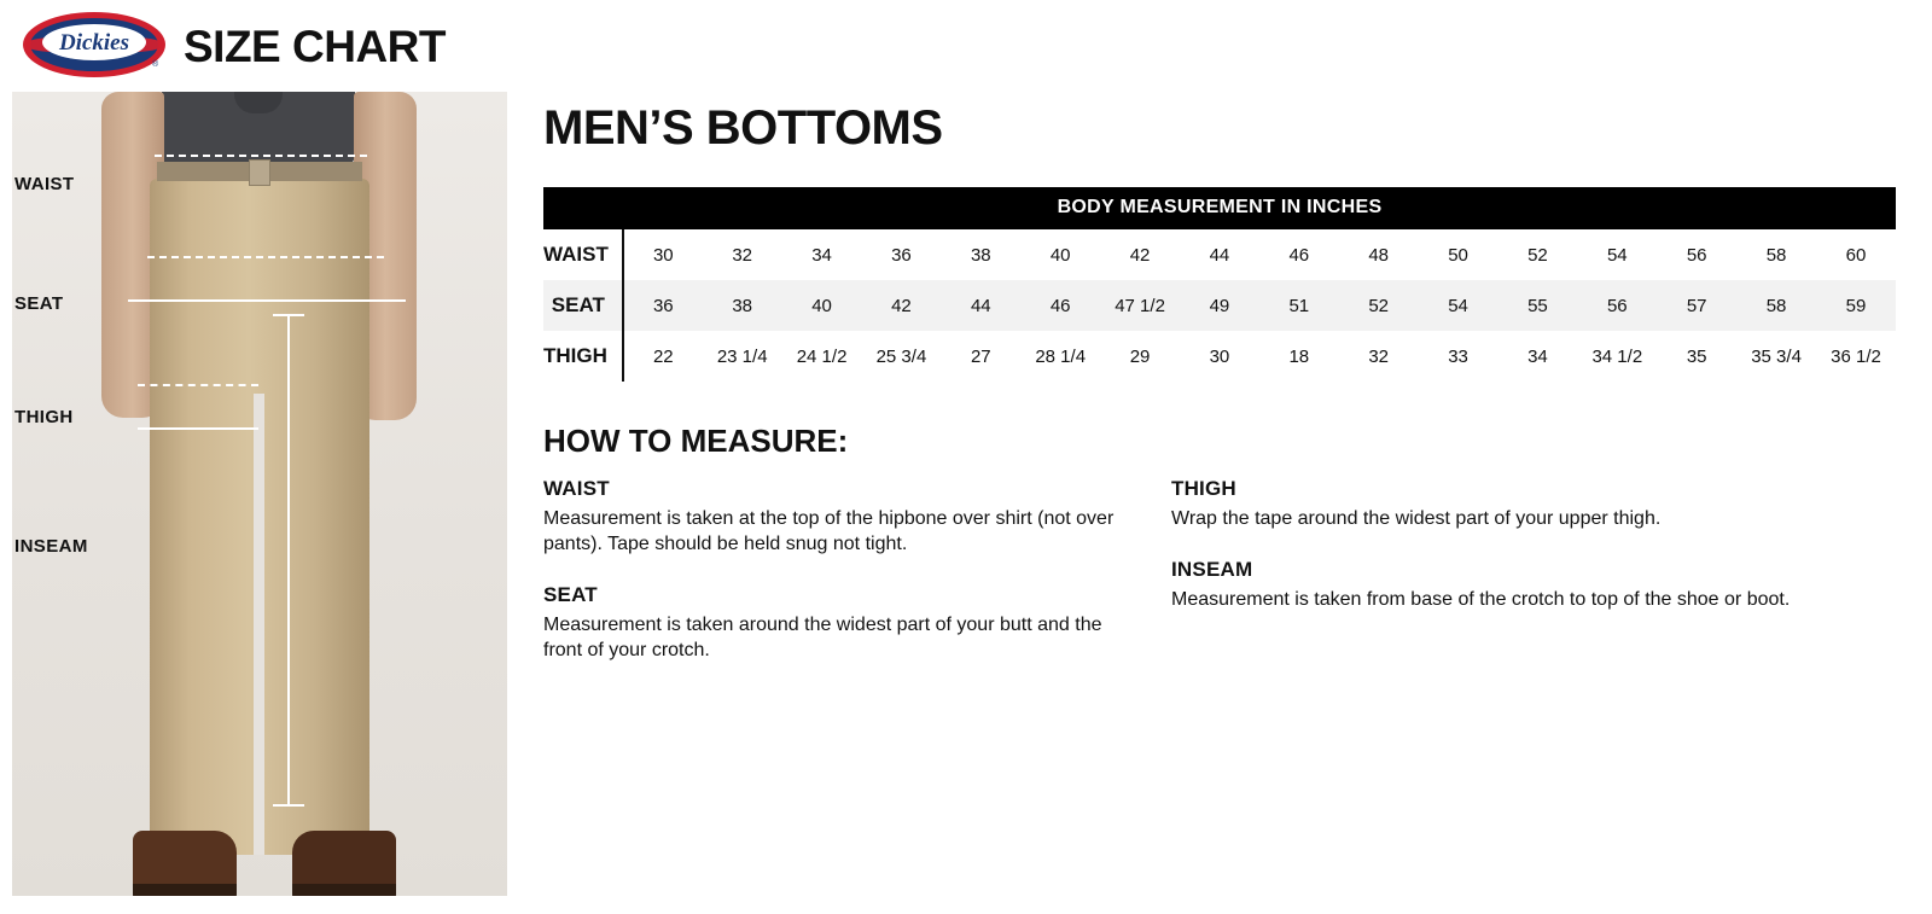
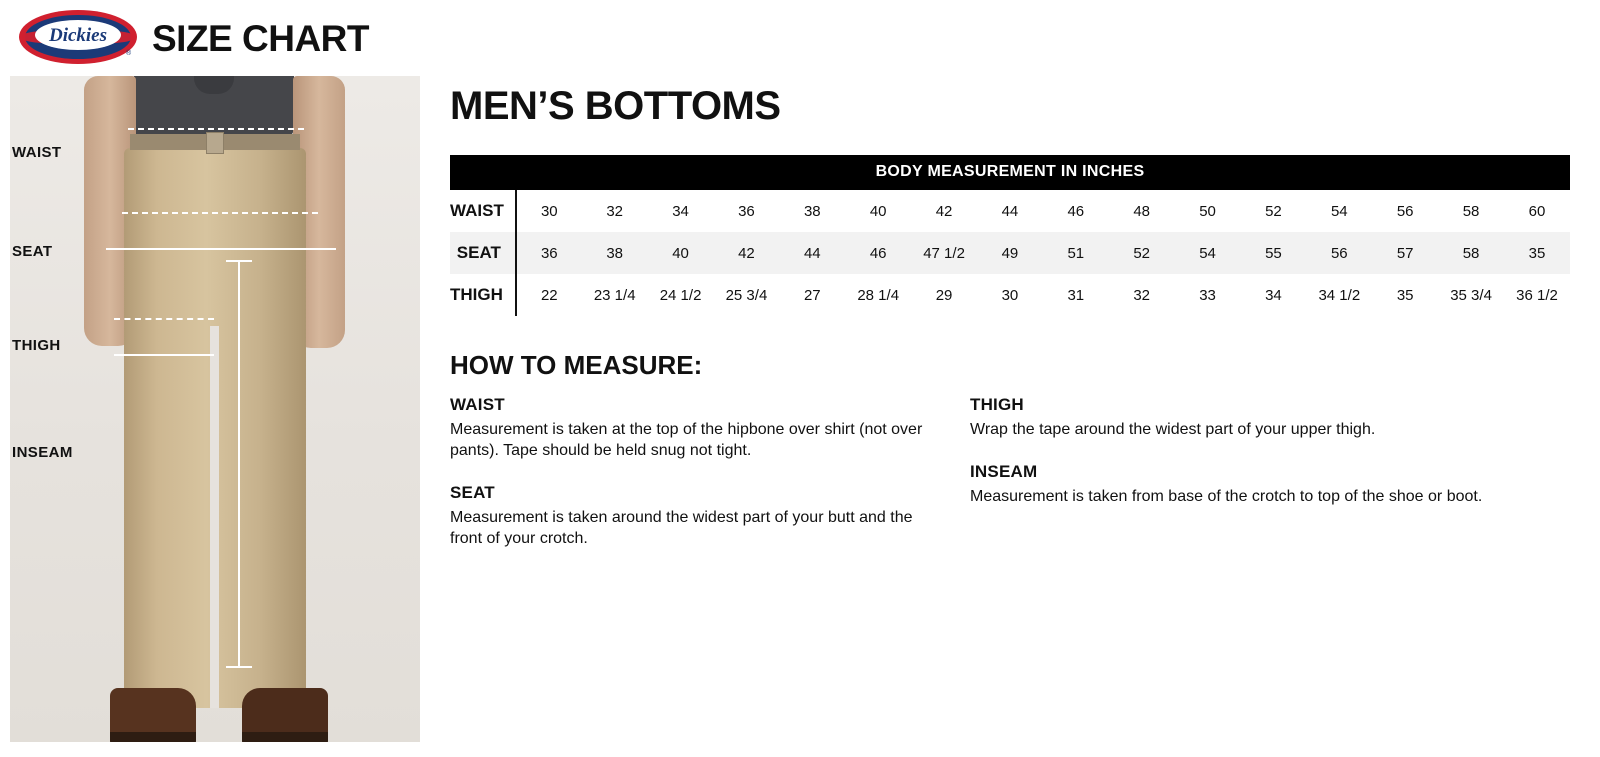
  Dickies
  SIZE CHART
  WAIST
  SEAT
  THIGH
  INSEAM
  MEN’S BOTTOMS
  BODY MEASUREMENT IN INCHES
  WAIST	30	32	34	36	38	40	42	44	46	48	50	52	54	56	58	60
- SEAT	36	38	40	42	44	46	47 1/2	49	51	52	54	55	56	57	58	59
+ SEAT	36	38	40	42	44	46	47 1/2	49	51	52	54	55	56	57	58	35
- THIGH	22	23 1/4	24 1/2	25 3/4	27	28 1/4	29	30	18	32	33	34	34 1/2	35	35 3/4	36 1/2
+ THIGH	22	23 1/4	24 1/2	25 3/4	27	28 1/4	29	30	31	32	33	34	34 1/2	35	35 3/4	36 1/2
  HOW TO MEASURE:
  WAIST
  Measurement is taken at the top of the hipbone over shirt (not over pants). Tape should be held snug not tight.
  SEAT
  Measurement is taken around the widest part of your butt and the front of your crotch.
  THIGH
  Wrap the tape around the widest part of your upper thigh.
  INSEAM
  Measurement is taken from base of the crotch to top of the shoe or boot.
